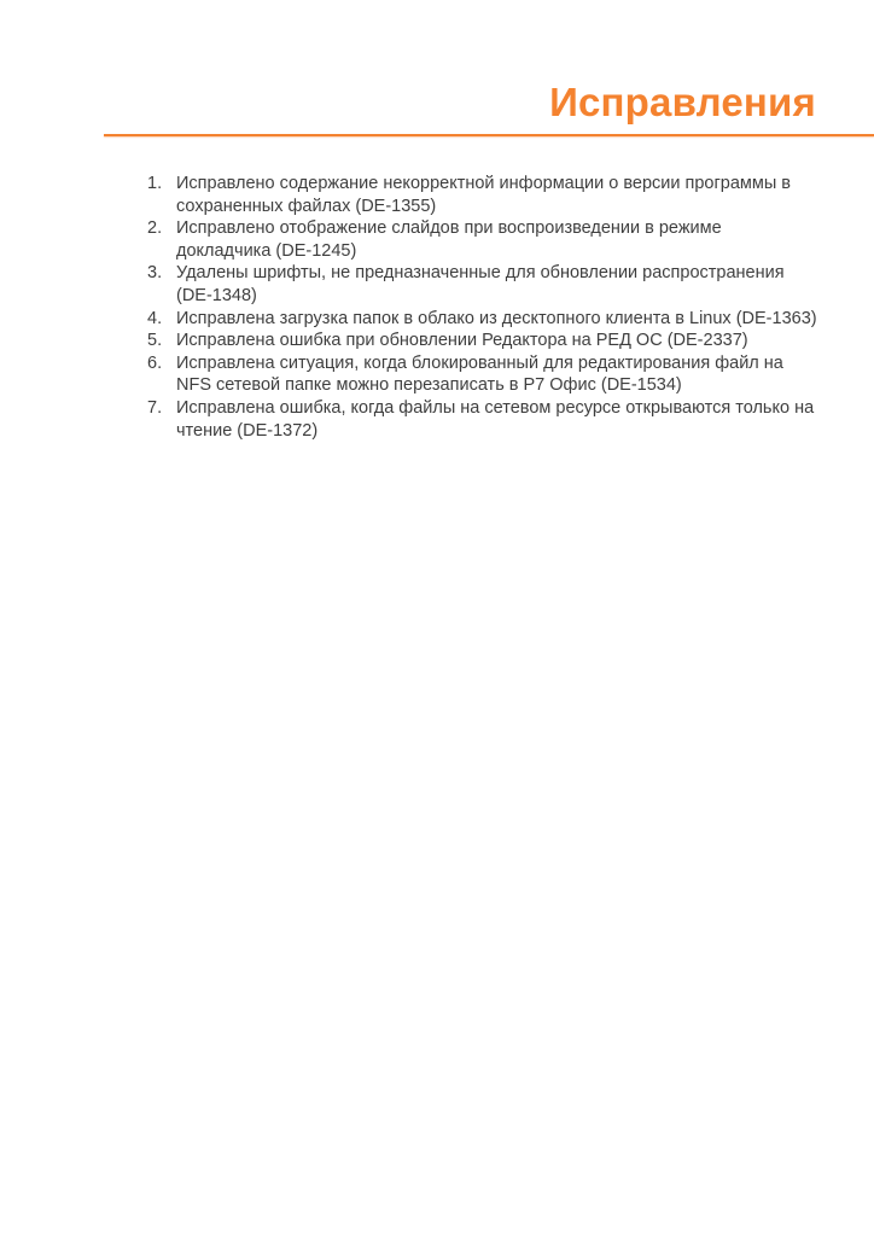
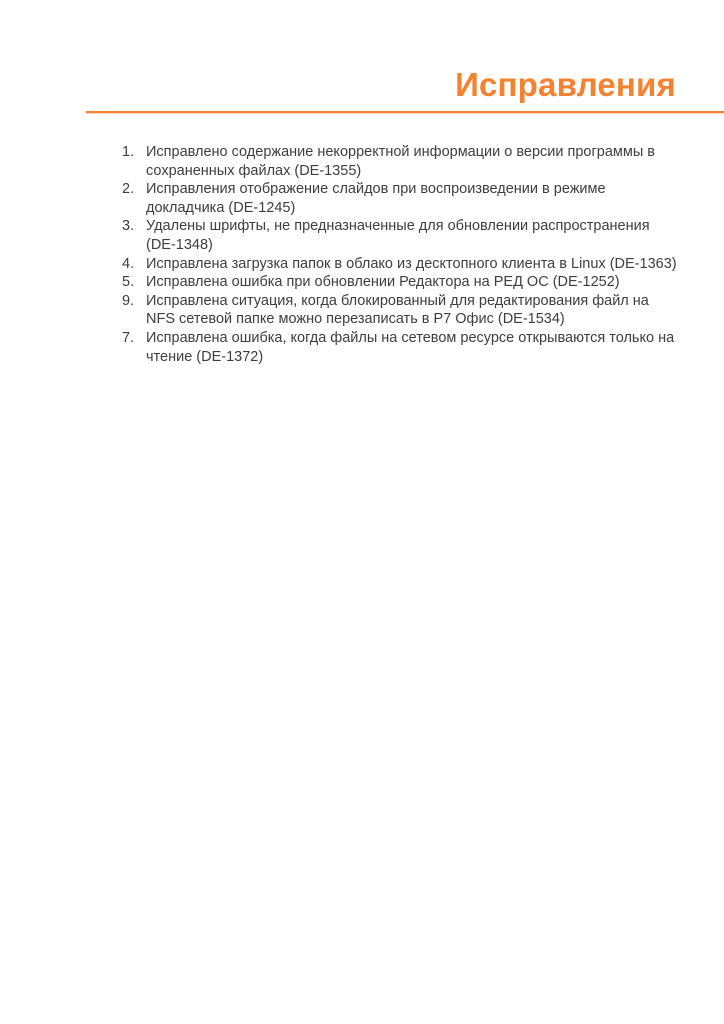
  Исправления
  1.
  Исправлено содержание некорректной информации о версии программы в сохраненных файлах (DE-1355)
  2.
- Исправлено отображение слайдов при воспроизведении в режиме докладчика (DE-1245)
+ Исправления отображение слайдов при воспроизведении в режиме докладчика (DE-1245)
  3.
  Удалены шрифты, не предназначенные для обновлении распространения (DE-1348)
  4.
  Исправлена загрузка папок в облако из десктопного клиента в Linux (DE-1363)
  5.
- Исправлена ошибка при обновлении Редактора на РЕД ОС (DE-2337)
+ Исправлена ошибка при обновлении Редактора на РЕД ОС (DE-1252)
- 6.
+ 9.
  Исправлена ситуация, когда блокированный для редактирования файл на NFS сетевой папке можно перезаписать в Р7 Офис (DE-1534)
  7.
  Исправлена ошибка, когда файлы на сетевом ресурсе открываются только на чтение (DE-1372)
